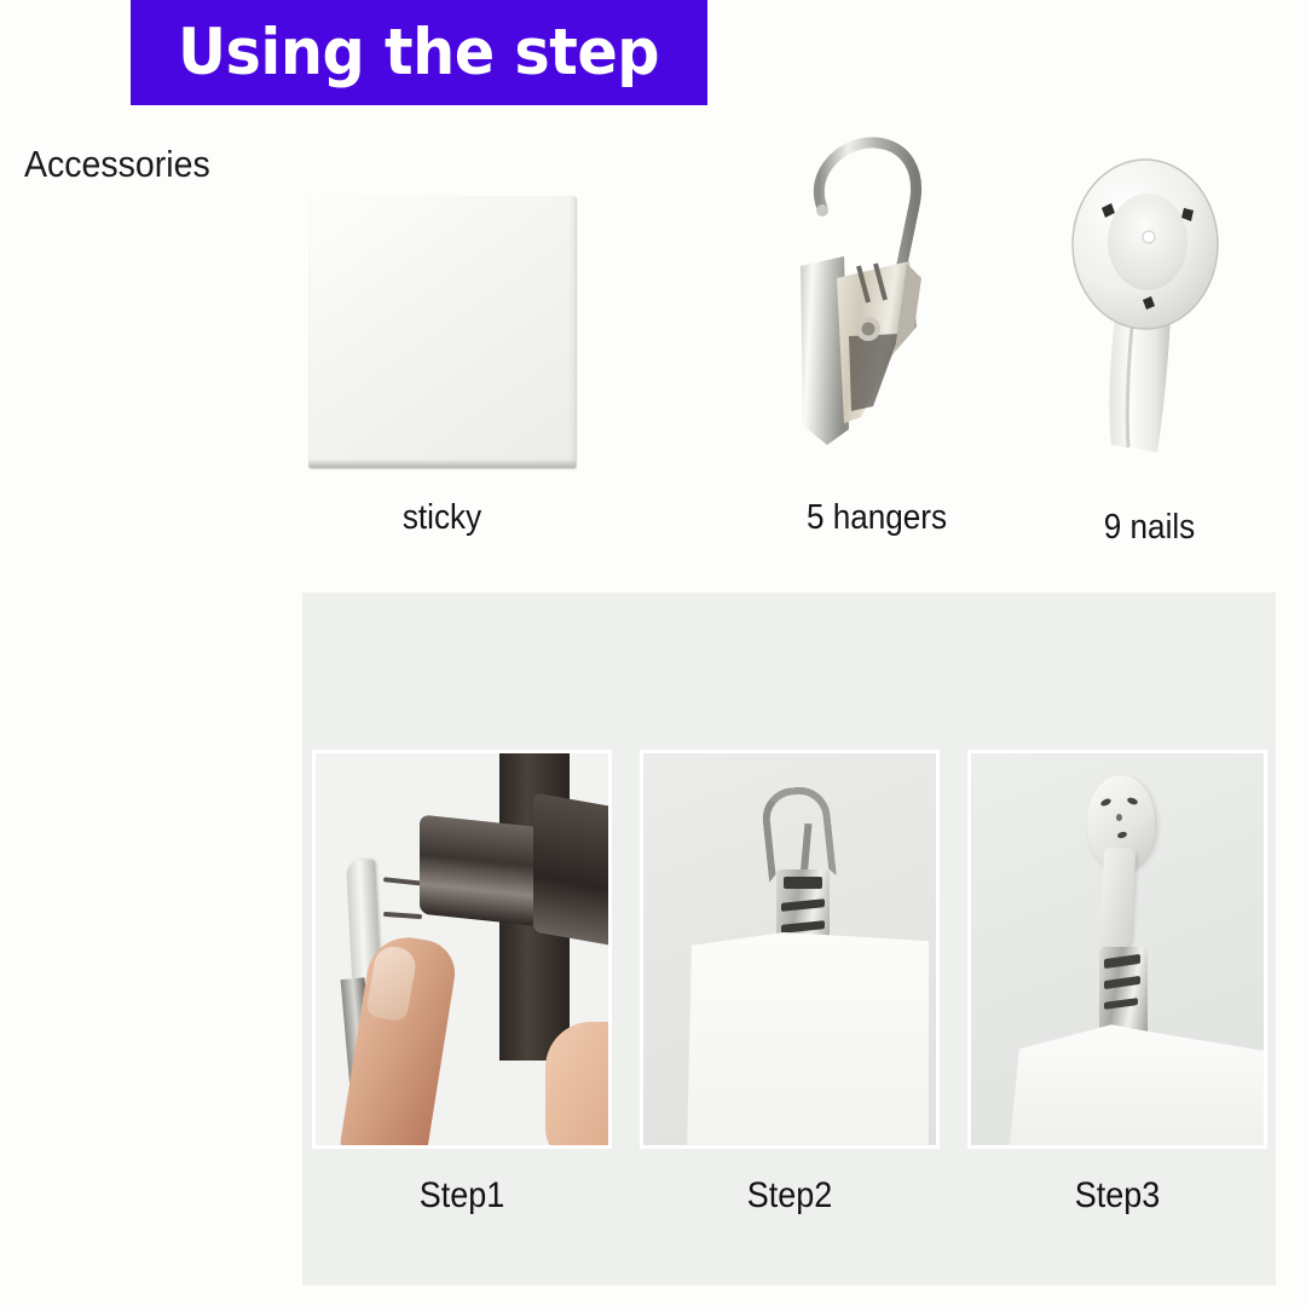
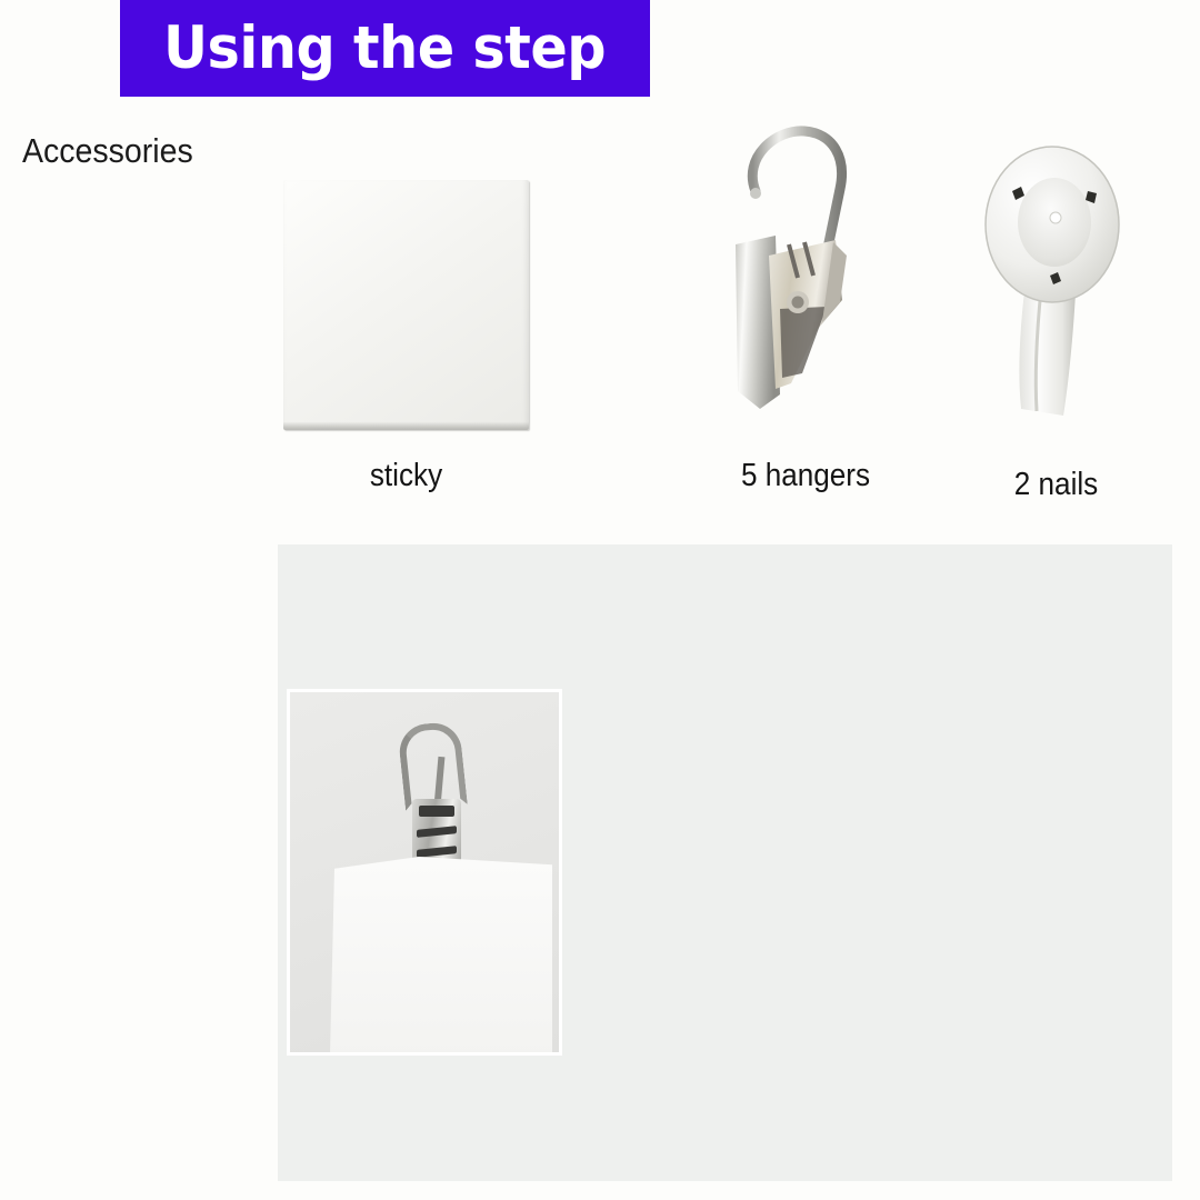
  Using the step
  Accessories
  sticky
  5 hangers
- 9 nails
+ 2 nails
- Step1
- Step2
- Step3
